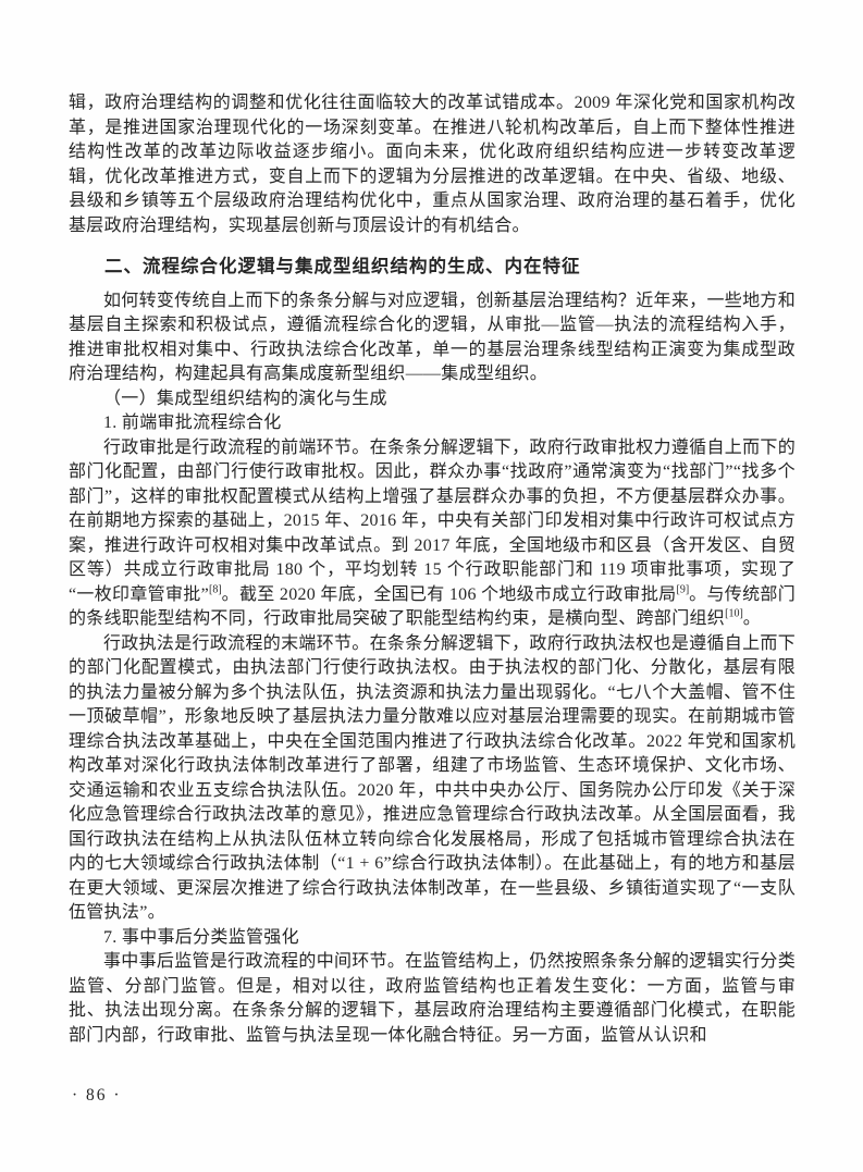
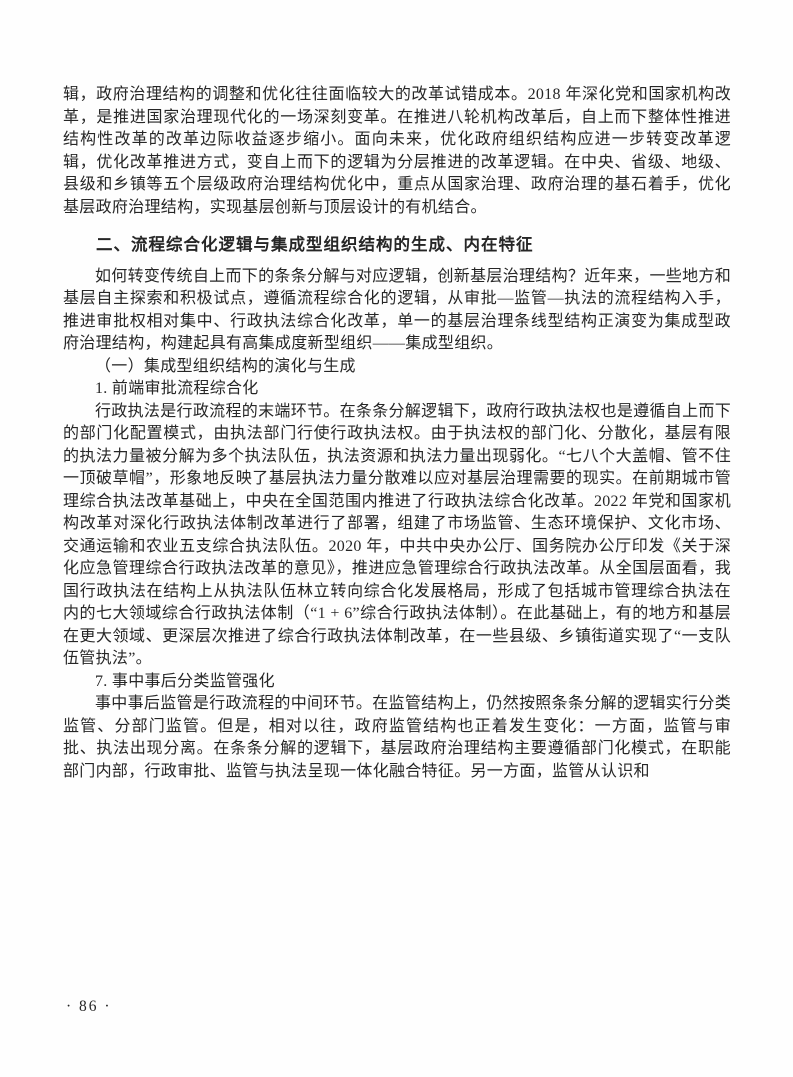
- 辑，政府治理结构的调整和优化往往面临较大的改革试错成本。2009 年深化党和国家机构改革，是推进国家治理现代化的一场深刻变革。在推进八轮机构改革后，自上而下整体性推进结构性改革的改革边际收益逐步缩小。面向未来，优化政府组织结构应进一步转变改革逻辑，优化改革推进方式，变自上而下的逻辑为分层推进的改革逻辑。在中央、省级、地级、县级和乡镇等五个层级政府治理结构优化中，重点从国家治理、政府治理的基石着手，优化基层政府治理结构，实现基层创新与顶层设计的有机结合。
+ 辑，政府治理结构的调整和优化往往面临较大的改革试错成本。2018 年深化党和国家机构改革，是推进国家治理现代化的一场深刻变革。在推进八轮机构改革后，自上而下整体性推进结构性改革的改革边际收益逐步缩小。面向未来，优化政府组织结构应进一步转变改革逻辑，优化改革推进方式，变自上而下的逻辑为分层推进的改革逻辑。在中央、省级、地级、县级和乡镇等五个层级政府治理结构优化中，重点从国家治理、政府治理的基石着手，优化基层政府治理结构，实现基层创新与顶层设计的有机结合。
  二、流程综合化逻辑与集成型组织结构的生成、内在特征
  如何转变传统自上而下的条条分解与对应逻辑，创新基层治理结构？近年来，一些地方和基层自主探索和积极试点，遵循流程综合化的逻辑，从审批—监管—执法的流程结构入手，推进审批权相对集中、行政执法综合化改革，单一的基层治理条线型结构正演变为集成型政府治理结构，构建起具有高集成度新型组织——集成型组织。
  （一）集成型组织结构的演化与生成
  1. 前端审批流程综合化
- 行政审批是行政流程的前端环节。在条条分解逻辑下，政府行政审批权力遵循自上而下的部门化配置，由部门行使行政审批权。因此，群众办事“找政府”通常演变为“找部门”“找多个部门”，这样的审批权配置模式从结构上增强了基层群众办事的负担，不方便基层群众办事。在前期地方探索的基础上，2015 年、2016 年，中央有关部门印发相对集中行政许可权试点方案，推进行政许可权相对集中改革试点。到 2017 年底，全国地级市和区县（含开发区、自贸区等）共成立行政审批局 180 个，平均划转 15 个行政职能部门和 119 项审批事项，实现了“一枚印章管审批”[8]。截至 2020 年底，全国已有 106 个地级市成立行政审批局[9]。与传统部门的条线职能型结构不同，行政审批局突破了职能型结构约束，是横向型、跨部门组织[10]。
  行政执法是行政流程的末端环节。在条条分解逻辑下，政府行政执法权也是遵循自上而下的部门化配置模式，由执法部门行使行政执法权。由于执法权的部门化、分散化，基层有限的执法力量被分解为多个执法队伍，执法资源和执法力量出现弱化。“七八个大盖帽、管不住一顶破草帽”，形象地反映了基层执法力量分散难以应对基层治理需要的现实。在前期城市管理综合执法改革基础上，中央在全国范围内推进了行政执法综合化改革。2022 年党和国家机构改革对深化行政执法体制改革进行了部署，组建了市场监管、生态环境保护、文化市场、交通运输和农业五支综合执法队伍。2020 年，中共中央办公厅、国务院办公厅印发《关于深化应急管理综合行政执法改革的意见》，推进应急管理综合行政执法改革。从全国层面看，我国行政执法在结构上从执法队伍林立转向综合化发展格局，形成了包括城市管理综合执法在内的七大领域综合行政执法体制（“1 + 6”综合行政执法体制）。在此基础上，有的地方和基层在更大领域、更深层次推进了综合行政执法体制改革，在一些县级、乡镇街道实现了“一支队伍管执法”。
  7. 事中事后分类监管强化
  事中事后监管是行政流程的中间环节。在监管结构上，仍然按照条条分解的逻辑实行分类监管、分部门监管。但是，相对以往，政府监管结构也正着发生变化：一方面，监管与审批、执法出现分离。在条条分解的逻辑下，基层政府治理结构主要遵循部门化模式，在职能部门内部，行政审批、监管与执法呈现一体化融合特征。另一方面，监管从认识和
  · 86 ·
